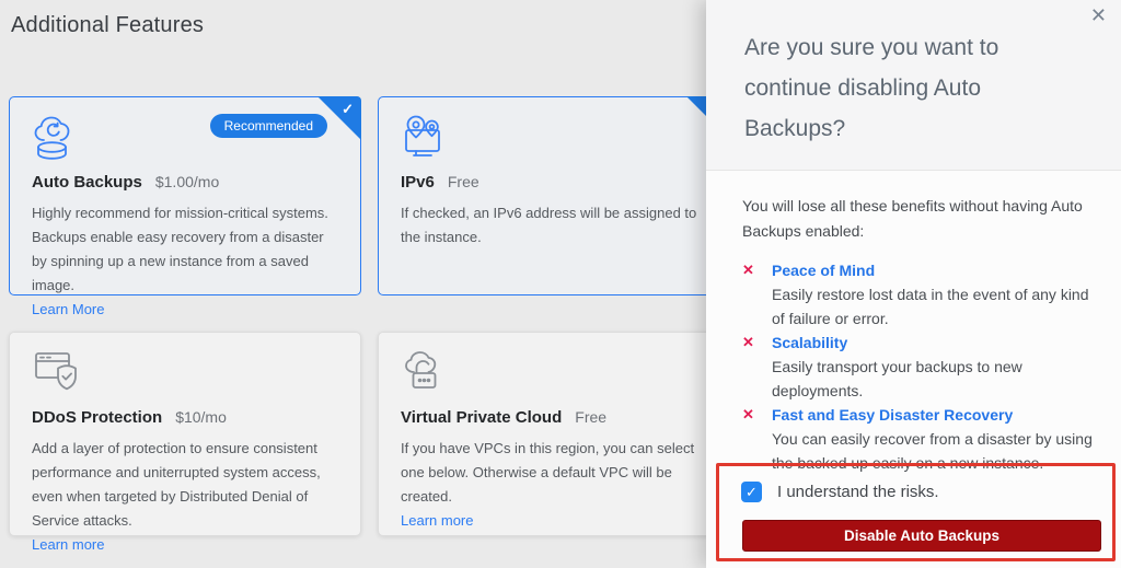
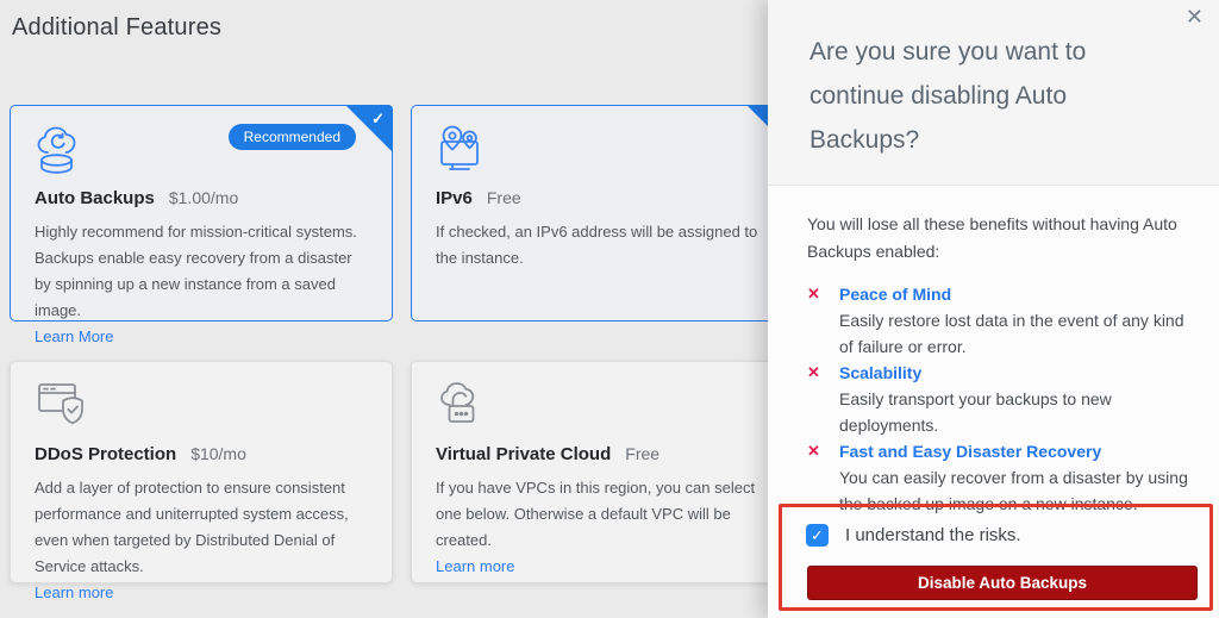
  Additional Features
  Recommended
  ✓
  Auto Backups
  $1.00/mo
  Highly recommend for mission-critical systems. Backups enable easy recovery from a disaster by spinning up a new instance from a saved image.
  Learn More
  IPv6
  Free
  If checked, an IPv6 address will be assigned to the instance.
  DDoS Protection
  $10/mo
  Add a layer of protection to ensure consistent performance and uniterrupted system access, even when targeted by Distributed Denial of Service attacks.
  Learn more
  Virtual Private Cloud
  Free
  If you have VPCs in this region, you can select one below. Otherwise a default VPC will be created.
  Learn more
  ✕
  Are you sure you want to continue disabling Auto Backups?
  You will lose all these benefits without having Auto Backups enabled:
  ✕
  Peace of Mind
  Easily restore lost data in the event of any kind of failure or error.
  ✕
  Scalability
  Easily transport your backups to new deployments.
  ✕
  Fast and Easy Disaster Recovery
- You can easily recover from a disaster by using the backed up easily on a new instance.
+ You can easily recover from a disaster by using the backed up image on a new instance.
  ✓
  I understand the risks.
  Disable Auto Backups
